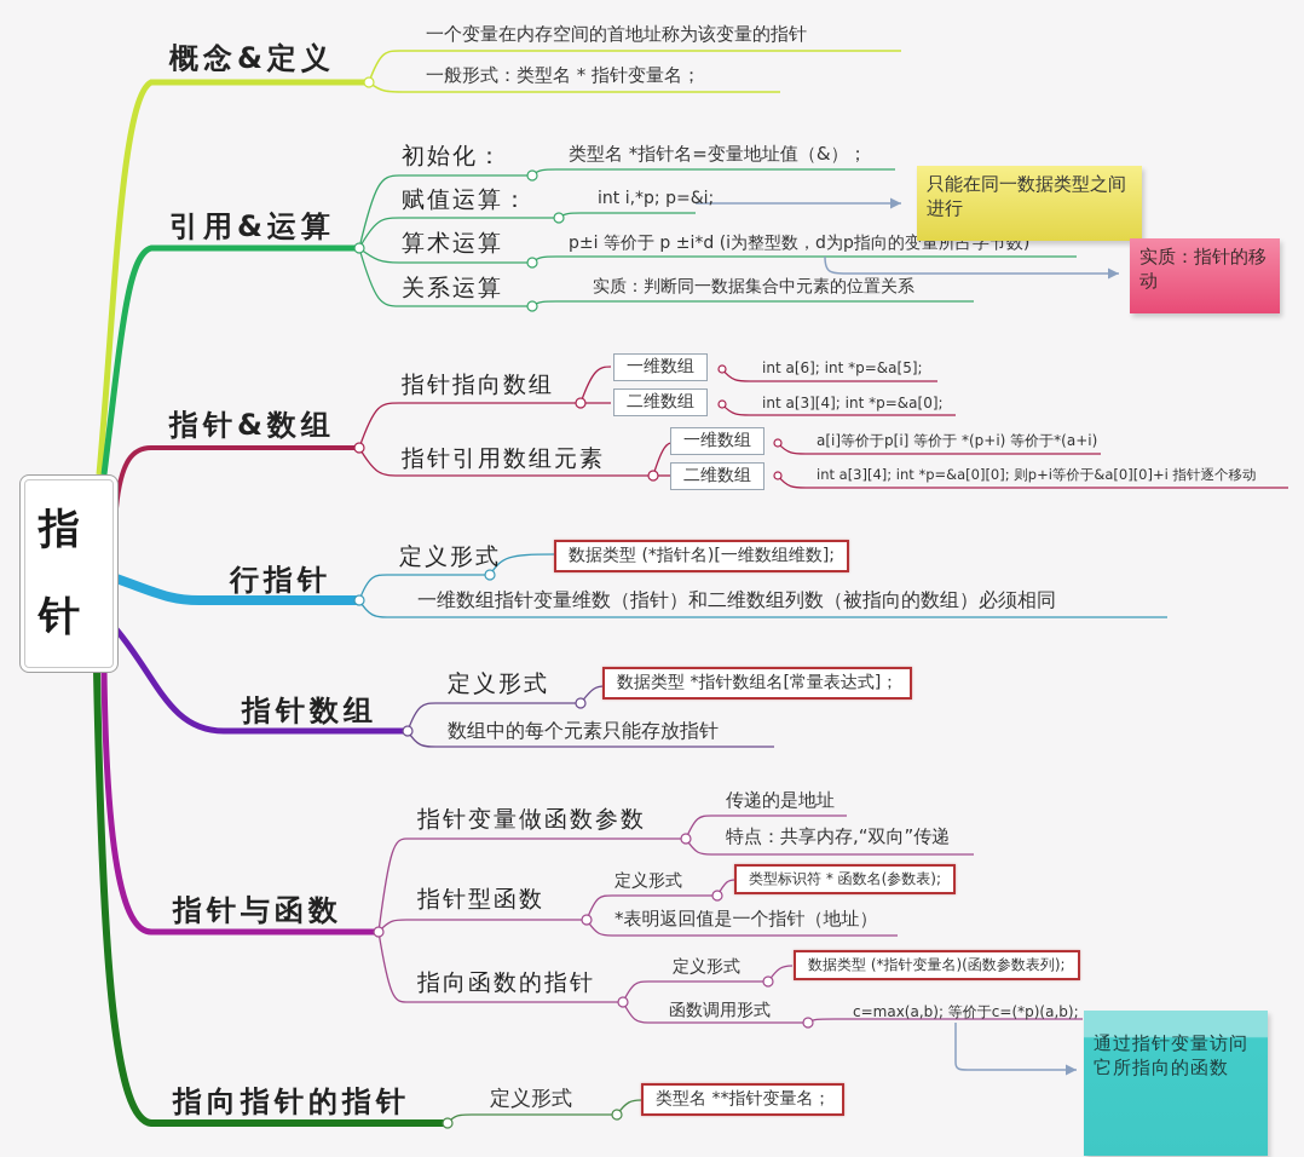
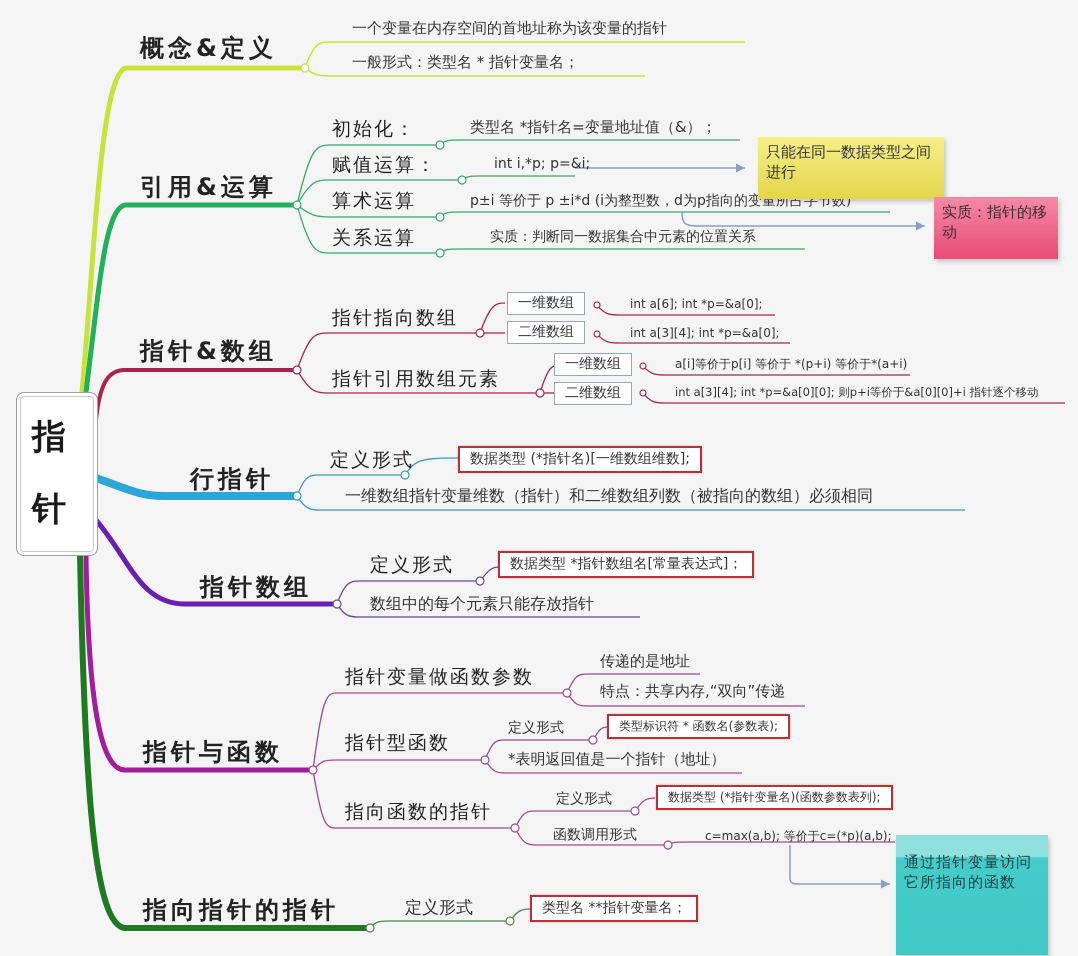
  指
  针
  概念&定义
  一个变量在内存空间的首地址称为该变量的指针
  一般形式：类型名 * 指针变量名；
  引用&运算
  初始化：
  类型名 *指针名=变量地址值（&）；
  赋值运算：
  int i,*p; p=&i;
  算术运算
  p±i 等价于 p ±i*d (i为整型数，d为p指向的变量所占字节数)
  关系运算
  实质：判断同一数据集合中元素的位置关系
  只能在同一数据类型之间进行
  实质：指针的移动
  指针&数组
  指针指向数组
  一维数组
- int a[6]; int *p=&a[5];
+ int a[6]; int *p=&a[0];
  二维数组
  int a[3][4]; int *p=&a[0];
  指针引用数组元素
  一维数组
  a[i]等价于p[i] 等价于 *(p+i) 等价于*(a+i)
  二维数组
  int a[3][4]; int *p=&a[0][0]; 则p+i等价于&a[0][0]+i 指针逐个移动
  行指针
  定义形式
  数据类型 (*指针名)[一维数组维数];
  一维数组指针变量维数（指针）和二维数组列数（被指向的数组）必须相同
  指针数组
  定义形式
  数据类型 *指针数组名[常量表达式]；
  数组中的每个元素只能存放指针
  指针与函数
  指针变量做函数参数
  传递的是地址
  特点：共享内存,“双向”传递
  指针型函数
  定义形式
  类型标识符 * 函数名(参数表);
  *表明返回值是一个指针（地址）
  指向函数的指针
  定义形式
  数据类型 (*指针变量名)(函数参数表列);
  函数调用形式
  c=max(a,b); 等价于c=(*p)(a,b);
  通过指针变量访问它所指向的函数
  指向指针的指针
  定义形式
  类型名 **指针变量名；
